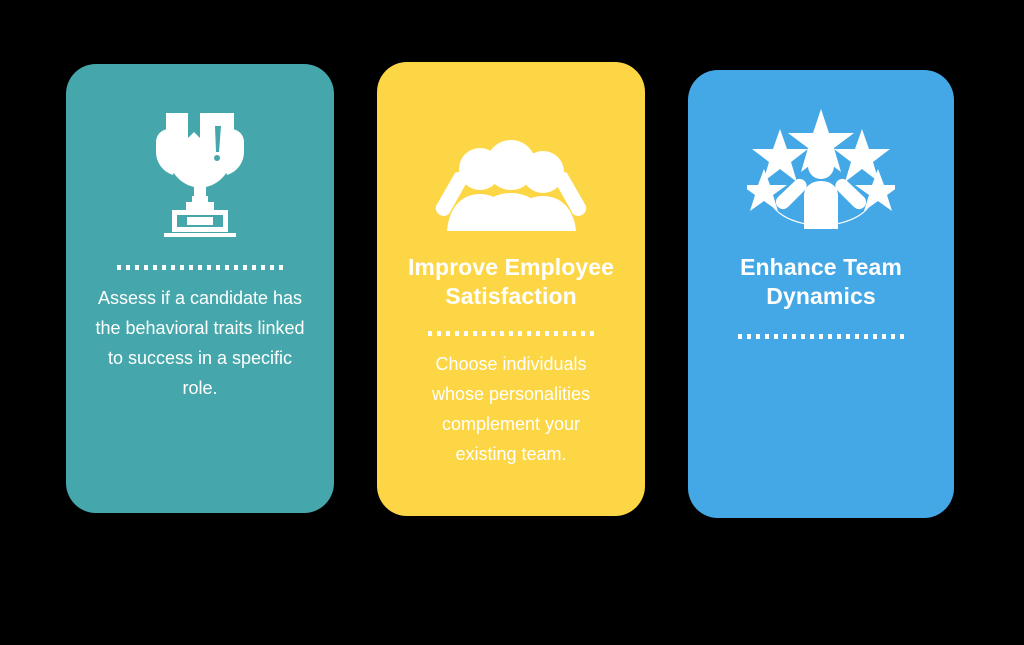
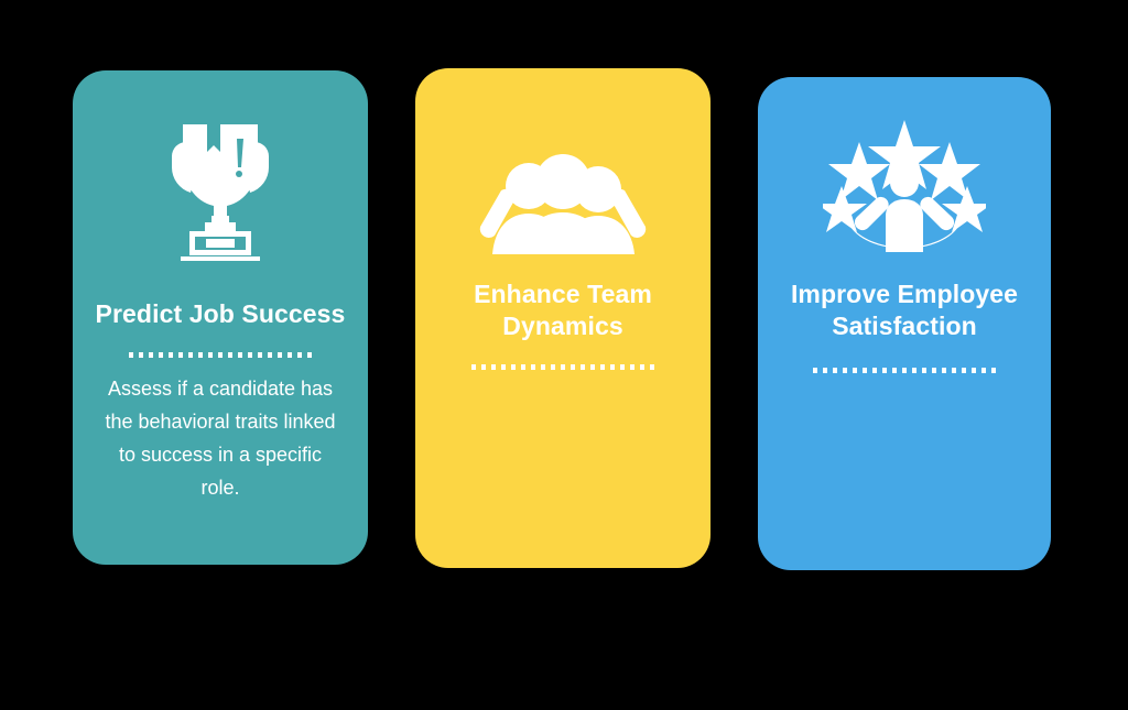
+ Predict Job Success
  Assess if a candidate has the behavioral traits linked to success in a specific role.
- Improve Employee Satisfaction
+ Enhance Team Dynamics
- Choose individuals whose personalities complement your existing team.
- Enhance Team Dynamics
+ Improve Employee Satisfaction
